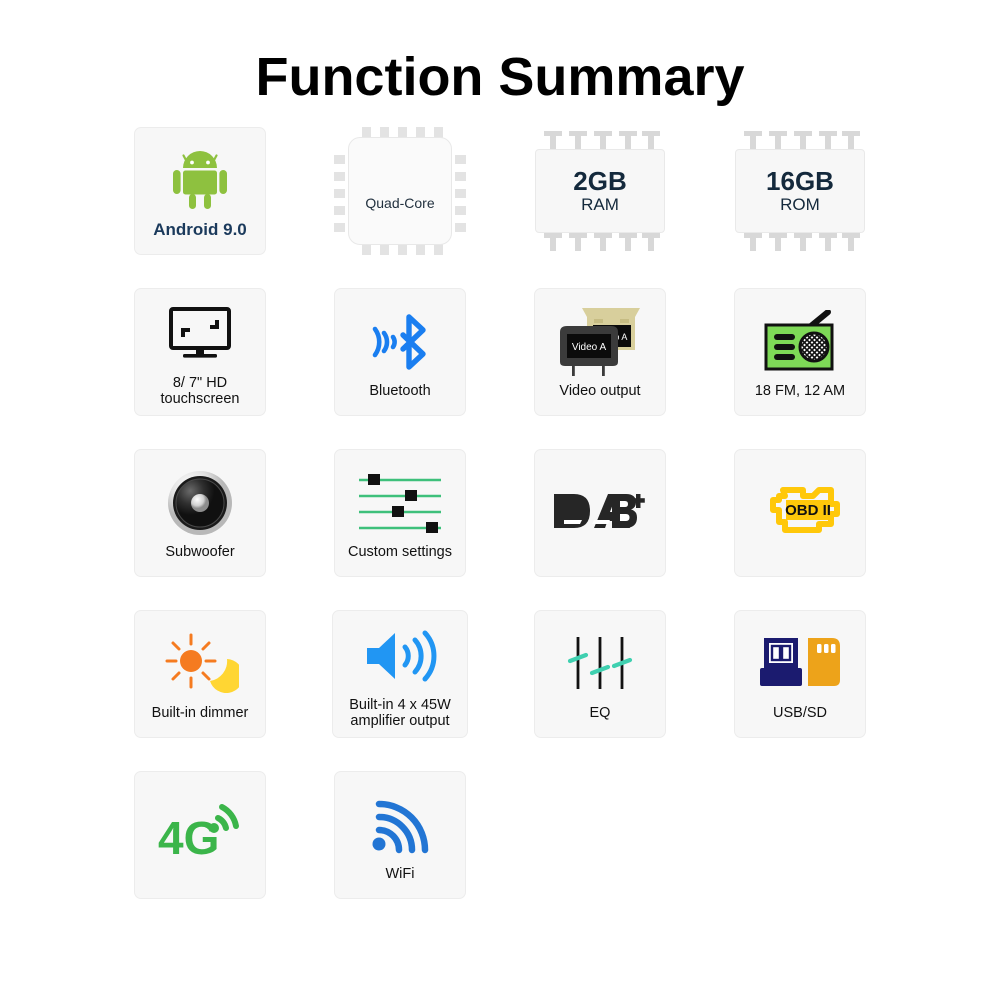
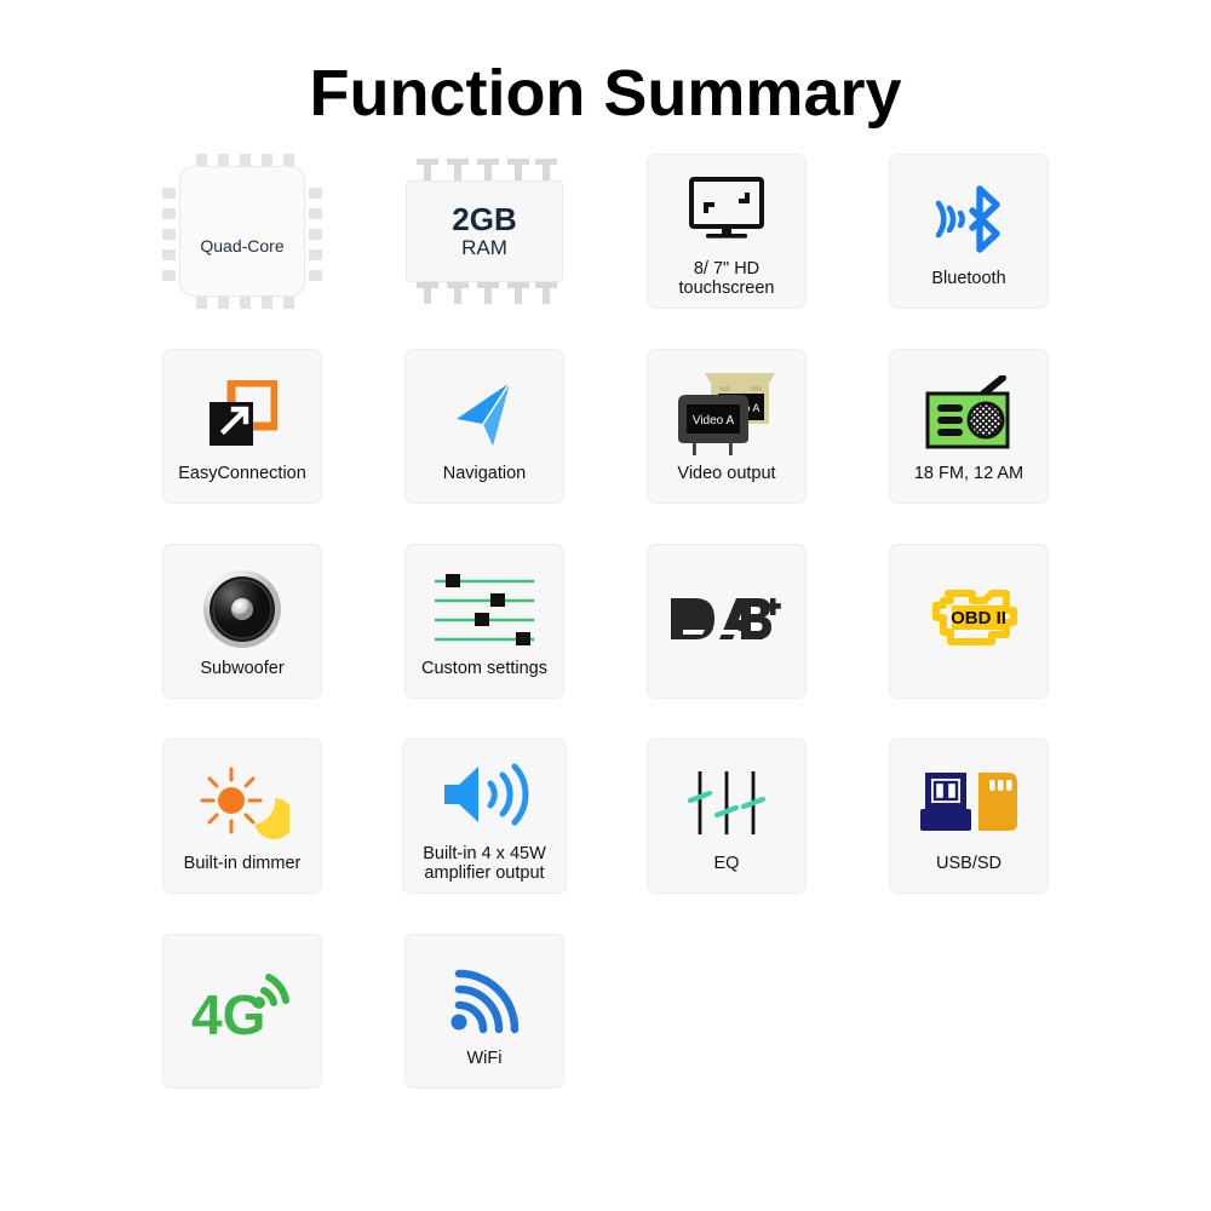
  Function Summary
- Android 9.0
  Quad-Core
  2GB
  RAM
- 16GB
- ROM
  8/ 7" HD
  touchscreen
  Bluetooth
+ EasyConnection
+ Navigation
  Video A
  Video output
  18 FM, 12 AM
  Subwoofer
  Custom settings
  OBD II
  Built-in dimmer
  Built-in 4 x 45W
  amplifier output
  EQ
  USB/SD
  4G
  WiFi
